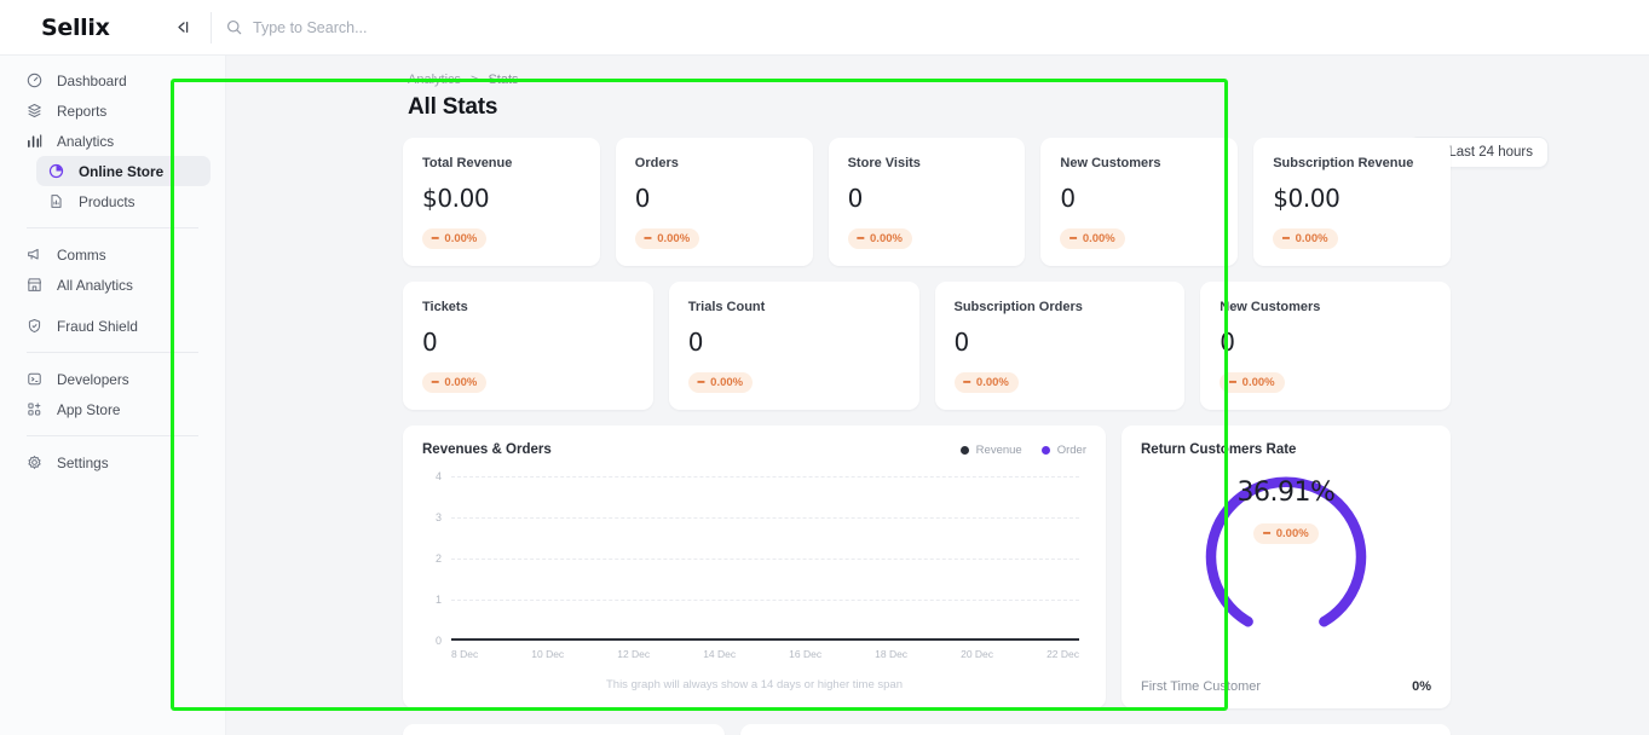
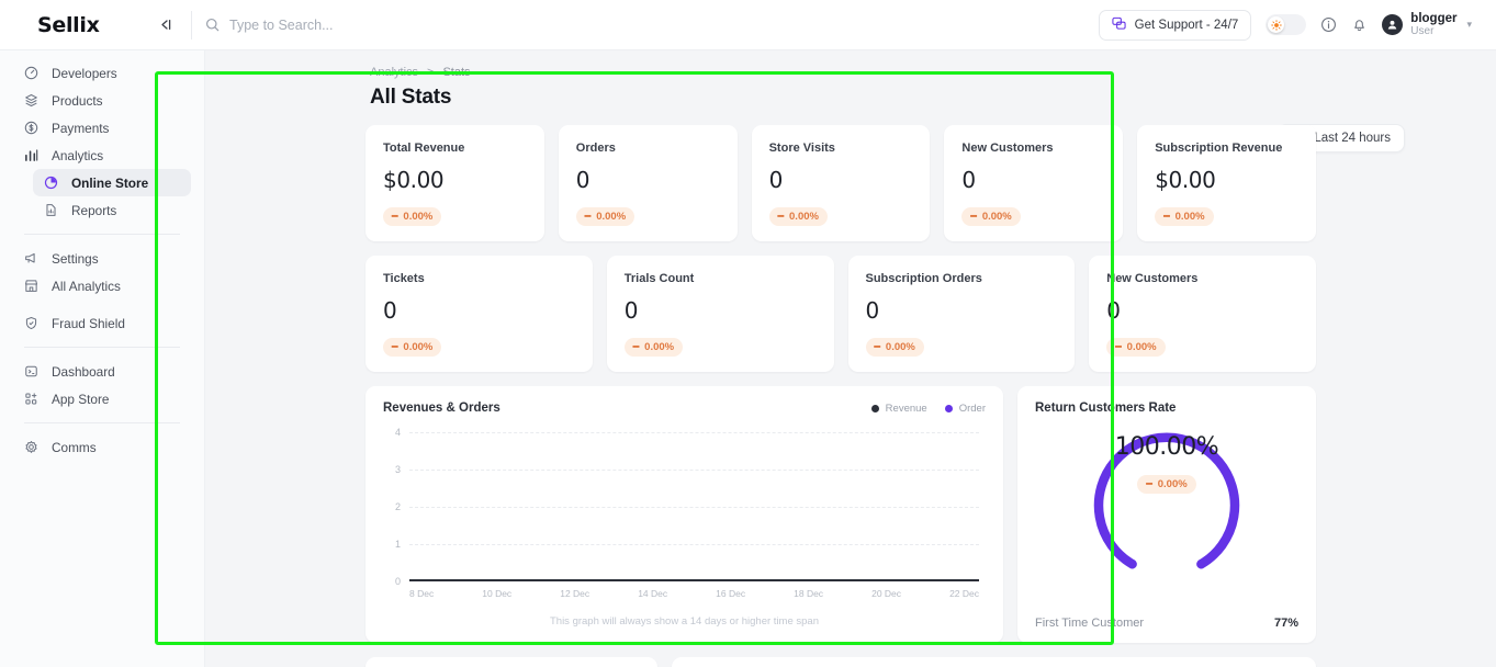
  Sellix
  Type to Search...
+ Get Support - 24/7
+ blogger
+ User
+ ▾
- Dashboard
+ Developers
- Reports
+ Products
+ Payments
  Analytics
  Online Store
- Products
+ Reports
- Comms
+ Settings
  All Analytics
  Fraud Shield
- Developers
+ Dashboard
  App Store
- Settings
+ Comms
  Analytics
  >
  Stats
  All Stats
  Last 24 hours
  Total Revenue
  $0.00
  ━
  0.00%
  Orders
  0
  ━
  0.00%
  Store Visits
  0
  ━
  0.00%
  New Customers
  0
  ━
  0.00%
  Subscription Revenue
  $0.00
  ━
  0.00%
  Tickets
  0
  ━
  0.00%
  Trials Count
  0
  ━
  0.00%
  Subscription Orders
  0
  ━
  0.00%
  New Customers
  0
  ━
  0.00%
  Revenues & Orders
  Revenue
  Order
  4
  3
  2
  1
  0
  8 Dec
  10 Dec
  12 Dec
  14 Dec
  16 Dec
  18 Dec
  20 Dec
  22 Dec
  This graph will always show a 14 days or higher time span
  Return Customers Rate
- 36.91%
+ 100.00%
  ━
  0.00%
  First Time Customer
- 0%
+ 77%
